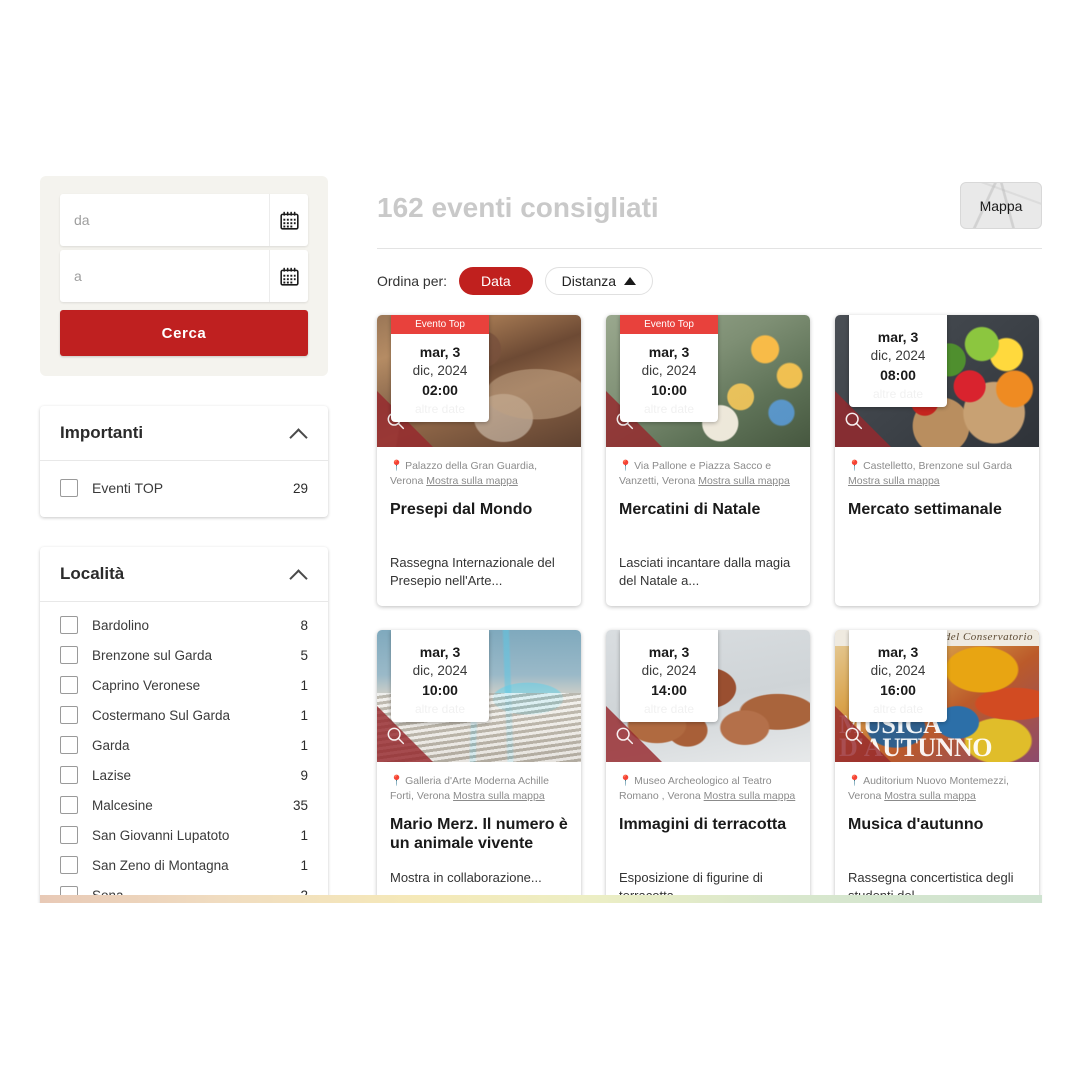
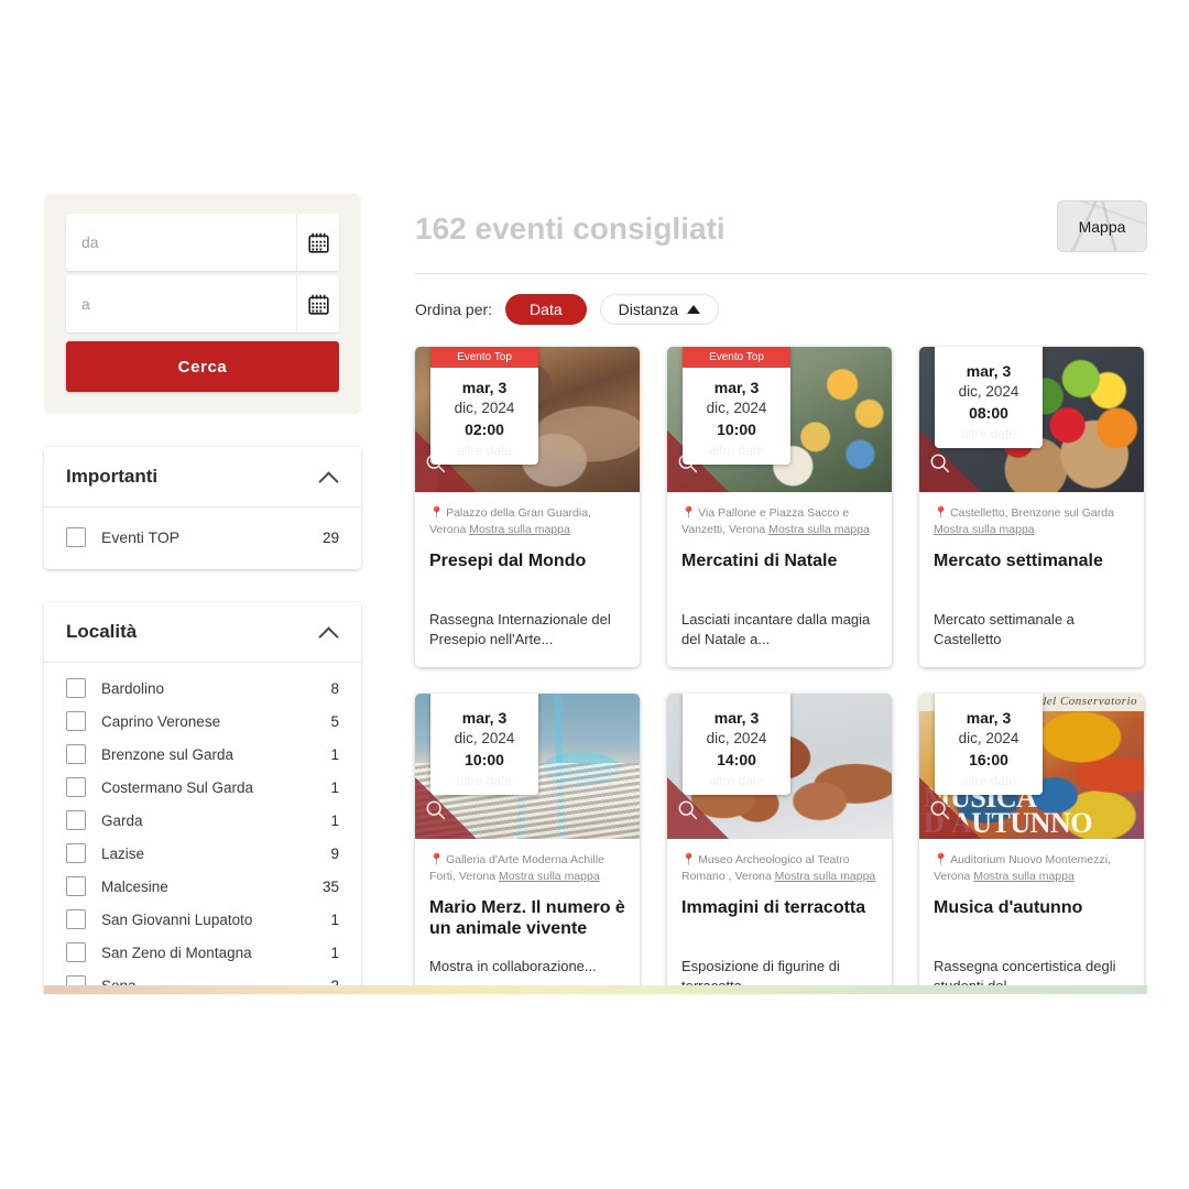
  da
  a
  Cerca
  Importanti
  Eventi TOP
  29
  Località
  Bardolino
  8
- Brenzone sul Garda
+ Caprino Veronese
  5
- Caprino Veronese
+ Brenzone sul Garda
  1
  Costermano Sul Garda
  1
  Garda
  1
  Lazise
  9
  Malcesine
  35
  San Giovanni Lupatoto
  1
  San Zeno di Montagna
  1
  162 eventi consigliati
  Mappa
  Ordina per:
  Data
  Distanza
  Evento Top
  mar, 3
  dic, 2024
  02:00
  📍 Palazzo della Gran Guardia, Verona Mostra sulla mappa
  Presepi dal Mondo
  Rassegna Internazionale del Presepio nell'Arte...
  Evento Top
  mar, 3
  dic, 2024
  10:00
  📍 Via Pallone e Piazza Sacco e Vanzetti, Verona Mostra sulla mappa
  Mercatini di Natale
  Lasciati incantare dalla magia del Natale a...
  mar, 3
  dic, 2024
  08:00
  📍 Castelletto, Brenzone sul Garda Mostra sulla mappa
  Mercato settimanale
+ Mercato settimanale a Castelletto
  mar, 3
  dic, 2024
  10:00
  📍 Galleria d'Arte Moderna Achille Forti, Verona Mostra sulla mappa
  Mario Merz. Il numero è un animale vivente
  Mostra in collaborazione...
  mar, 3
  dic, 2024
  14:00
  📍 Museo Archeologico al Teatro Romano , Verona Mostra sulla mappa
  Immagini di terracotta
  MUSICA
  D'AUTUNNO
  mar, 3
  dic, 2024
  16:00
  📍 Auditorium Nuovo Montemezzi, Verona Mostra sulla mappa
  Musica d'autunno
